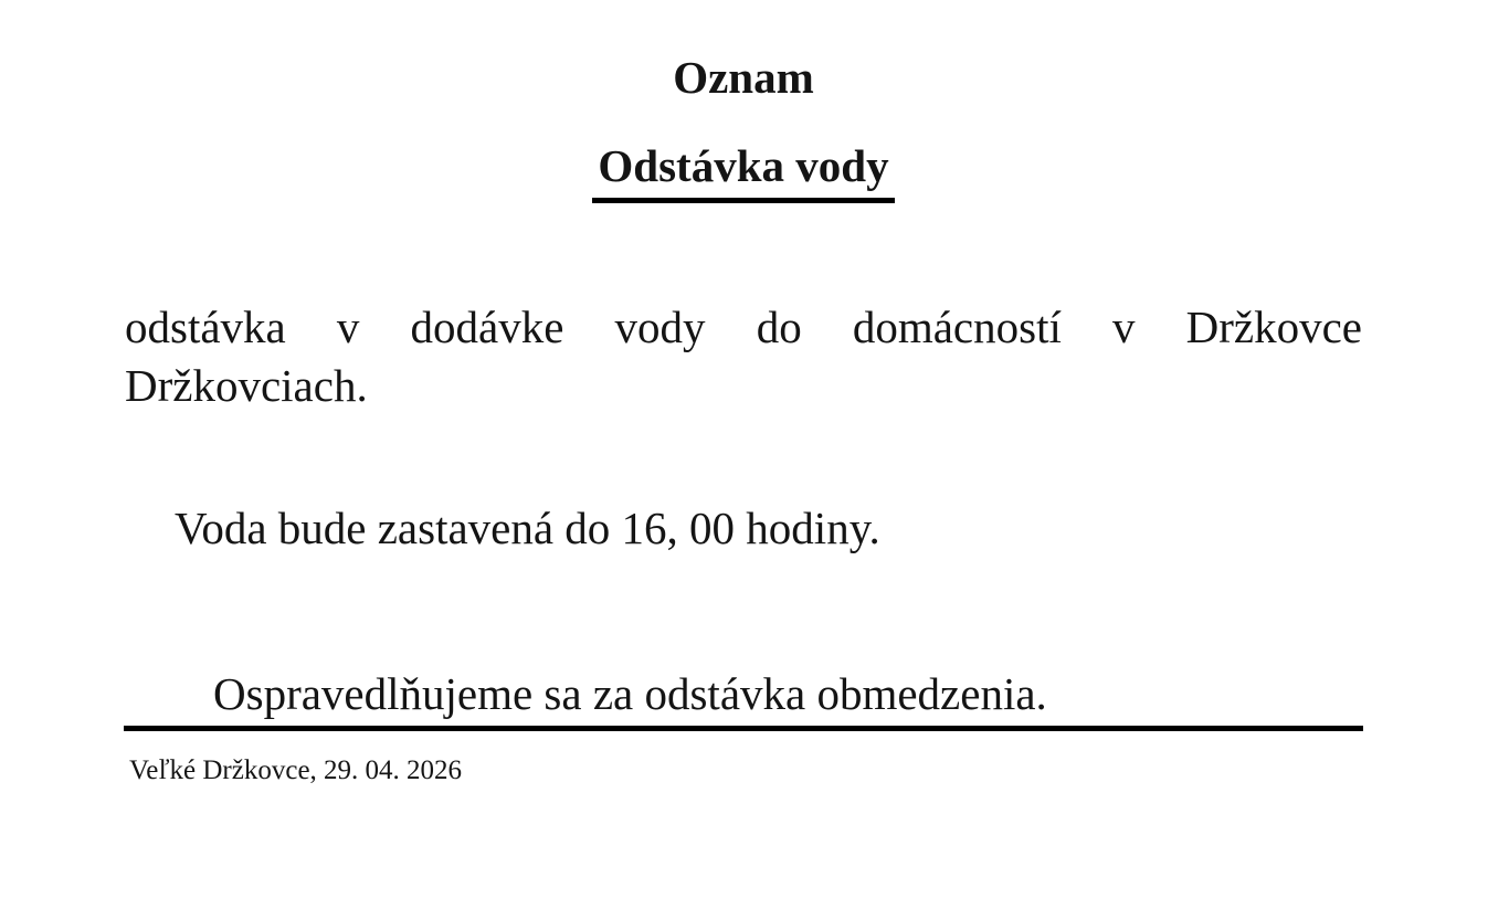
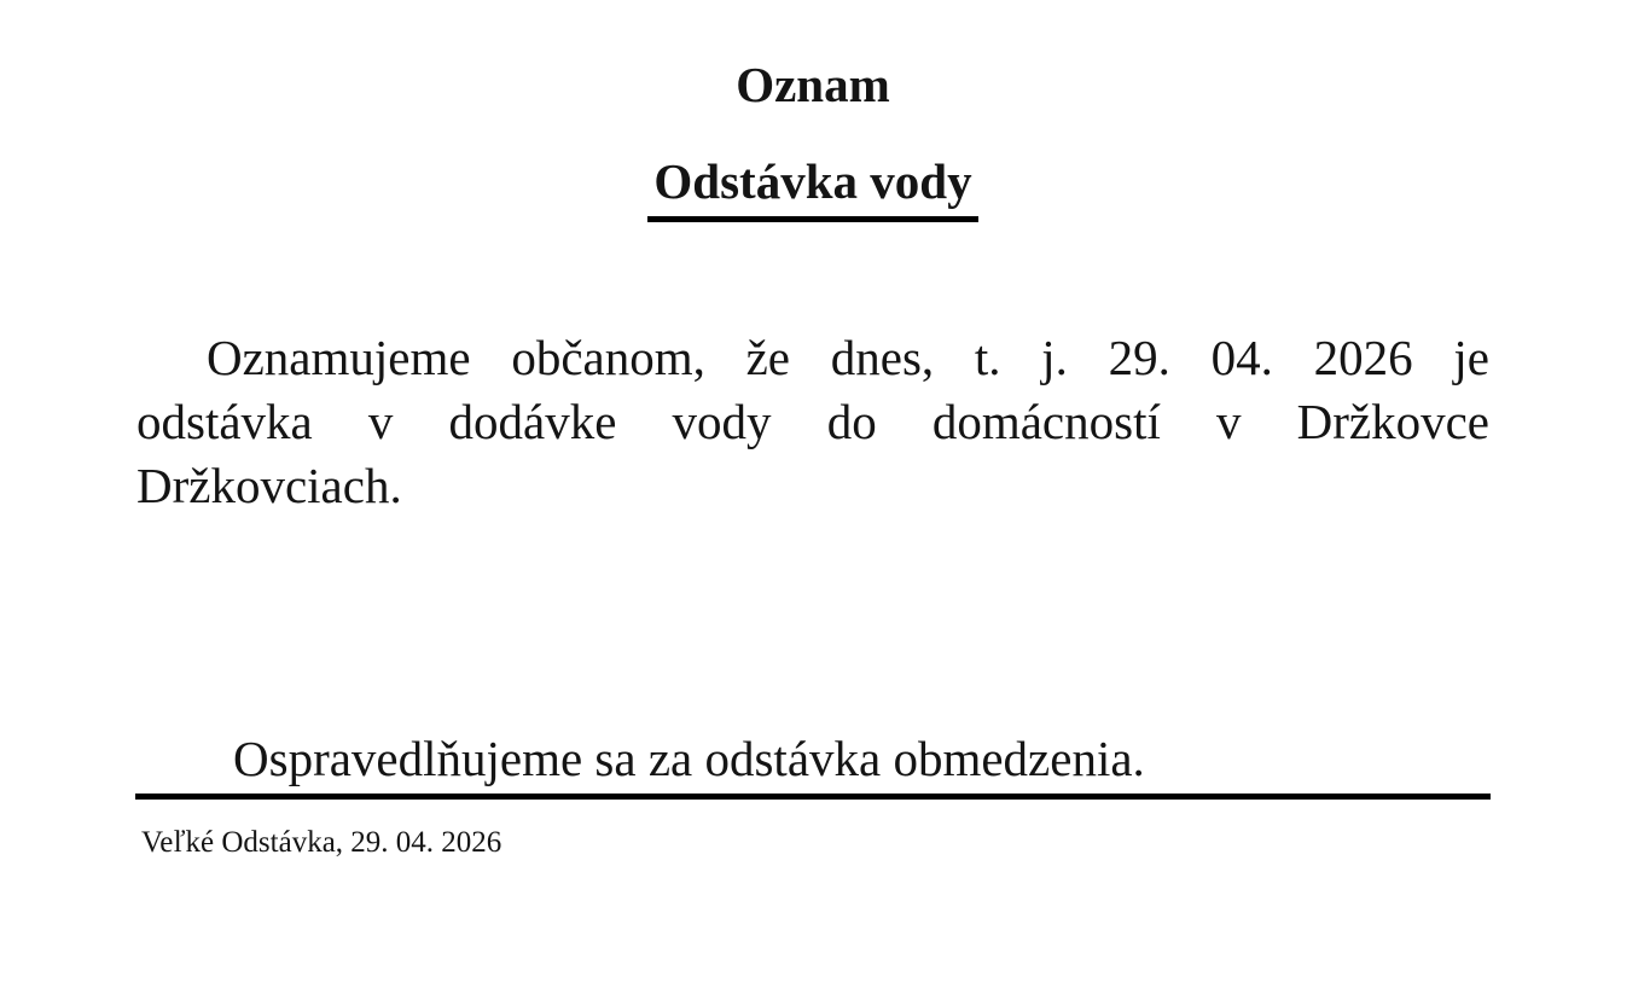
  Oznam
  Odstávka vody
+ Oznamujeme občanom, že dnes, t. j. 29. 04. 2026 je
  odstávka v dodávke vody do domácností v Držkovce
  Držkovciach.
- Voda bude zastavená do 16, 00 hodiny.
  Ospravedlňujeme sa za odstávka obmedzenia.
- Veľké Držkovce, 29. 04. 2026
+ Veľké Odstávka, 29. 04. 2026
